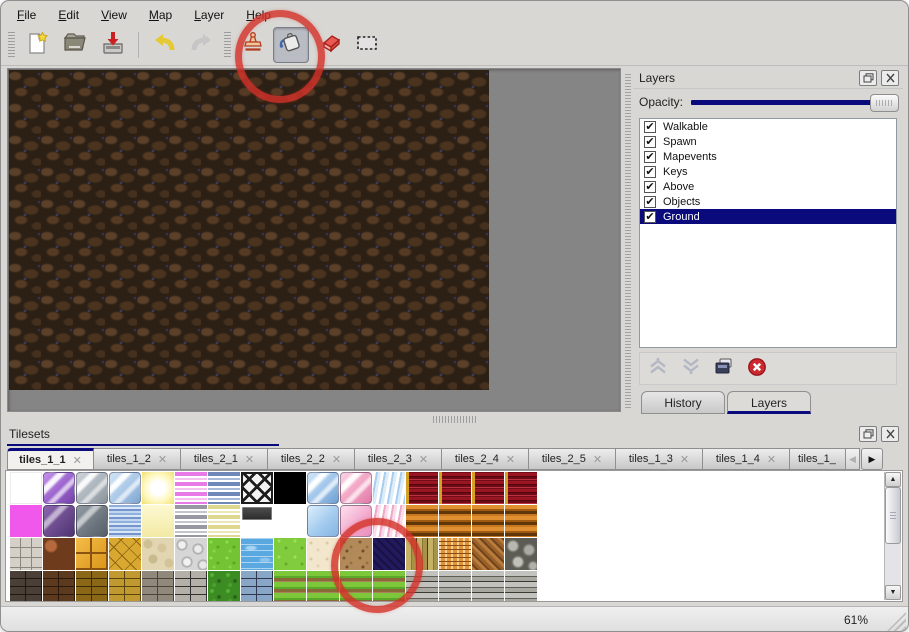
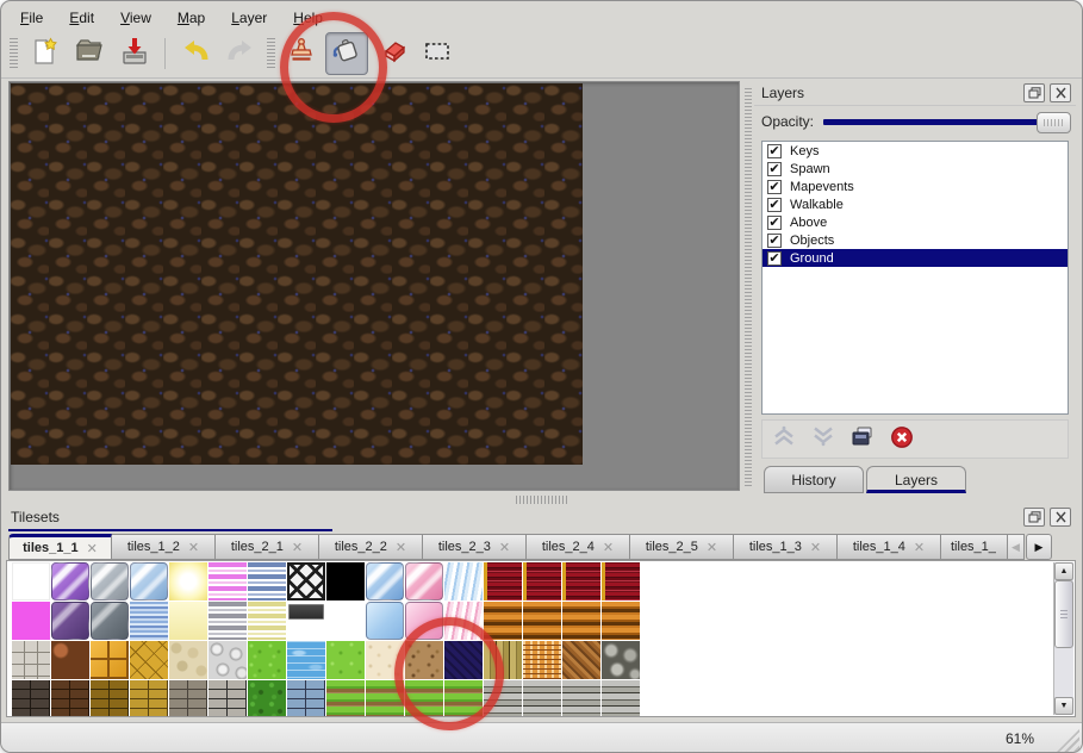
  File
  Edit
  View
  Map
  Layer
  Help
  Layers
  Opacity:
  ✔
- Walkable
+ Keys
  ✔
  Spawn
  ✔
  Mapevents
  ✔
- Keys
+ Walkable
  ✔
  Above
  ✔
  Objects
  ✔
  Ground
  History
  Layers
  Tilesets
  tiles_1_1
  ✕
  tiles_1_2
  ✕
  tiles_2_1
  ✕
  tiles_2_2
  ✕
  tiles_2_3
  ✕
  tiles_2_4
  ✕
  tiles_2_5
  ✕
  tiles_1_3
  ✕
  tiles_1_4
  ✕
  tiles_1_
  ◀
  ▶
  61%
